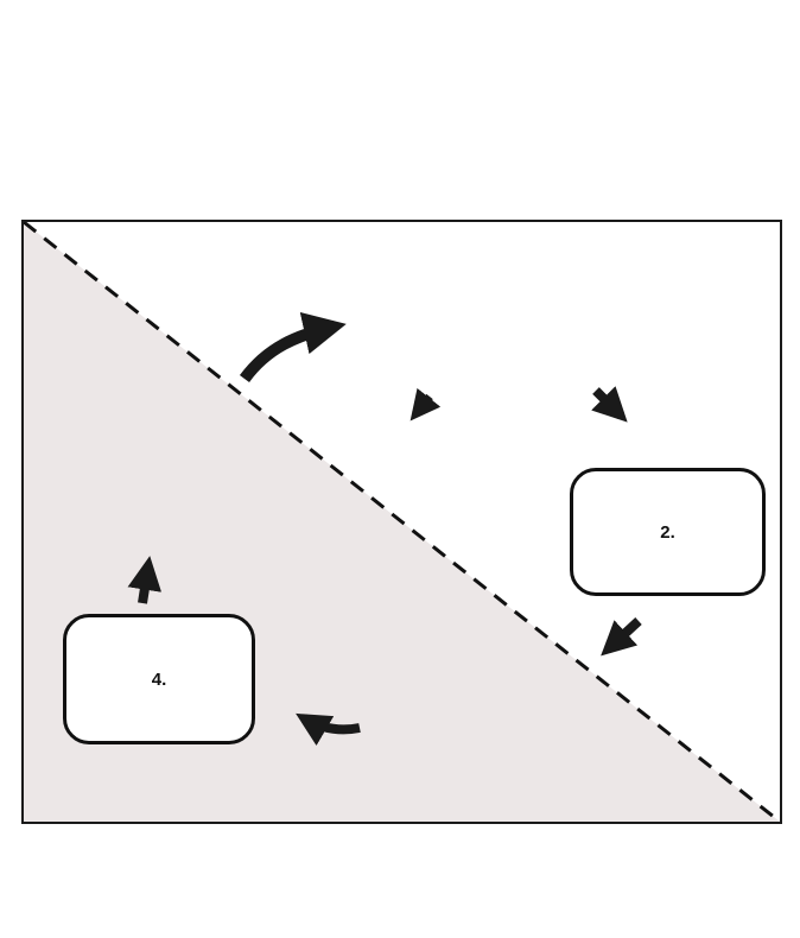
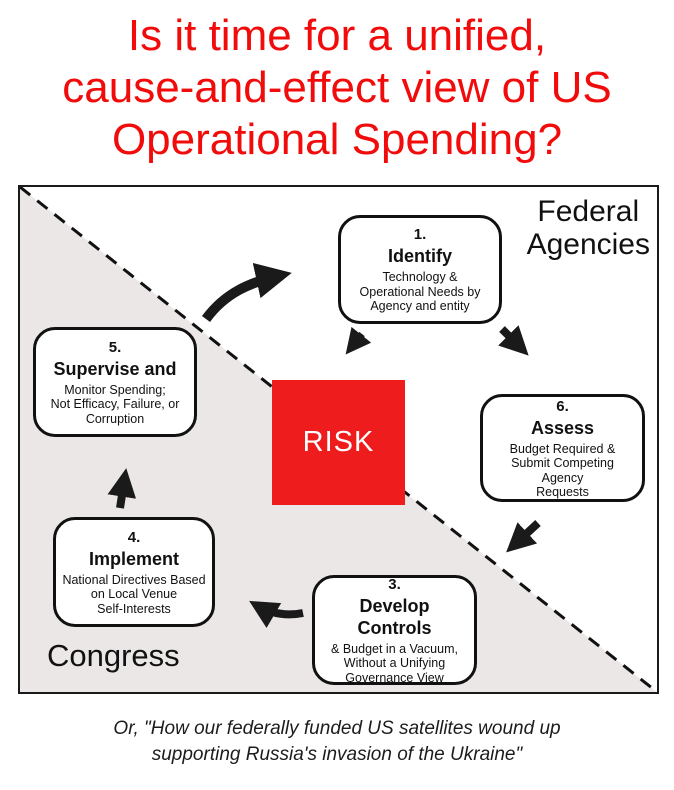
+ Is it time for a unified,
+ cause-and-effect view of US
+ Operational Spending?
+ Federal
+ Agencies
+ Congress
+ 1.
+ Identify
+ Technology &
+ Operational Needs by
+ Agency and entity
- 2.
+ 6.
+ Assess
+ Budget Required &
+ Submit Competing Agency
+ Requests
+ 3.
+ Develop Controls
+ & Budget in a Vacuum,
+ Without a Unifying
+ Governance View
  4.
+ Implement
+ National Directives Based
+ on Local Venue
+ Self-Interests
+ 5.
+ Supervise and
+ Monitor Spending;
+ Not Efficacy, Failure, or
+ Corruption
+ RISK
+ Or, "How our federally funded US satellites wound up
+ supporting Russia's invasion of the Ukraine"
